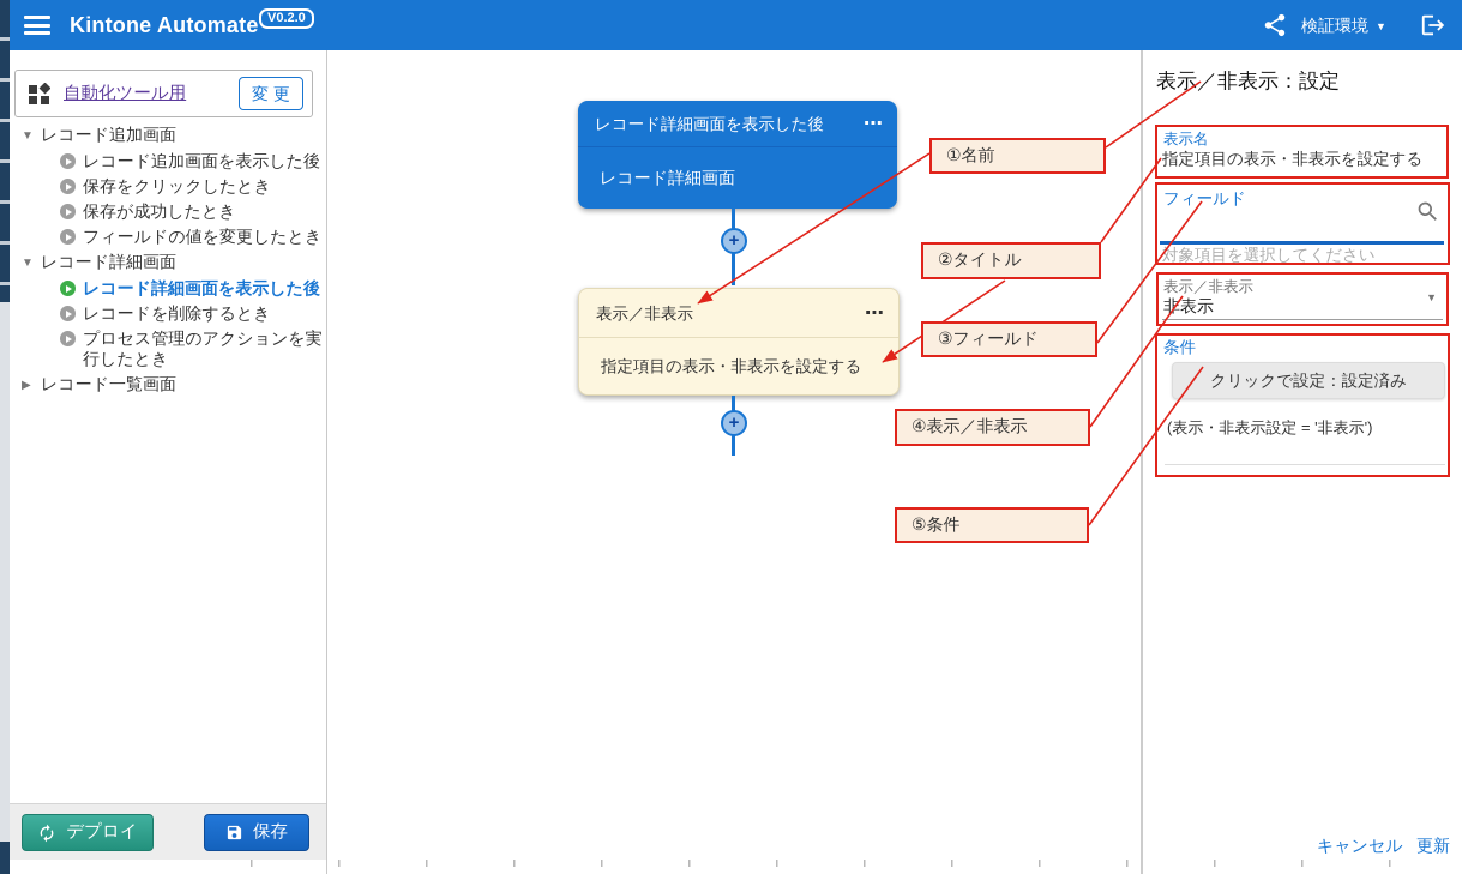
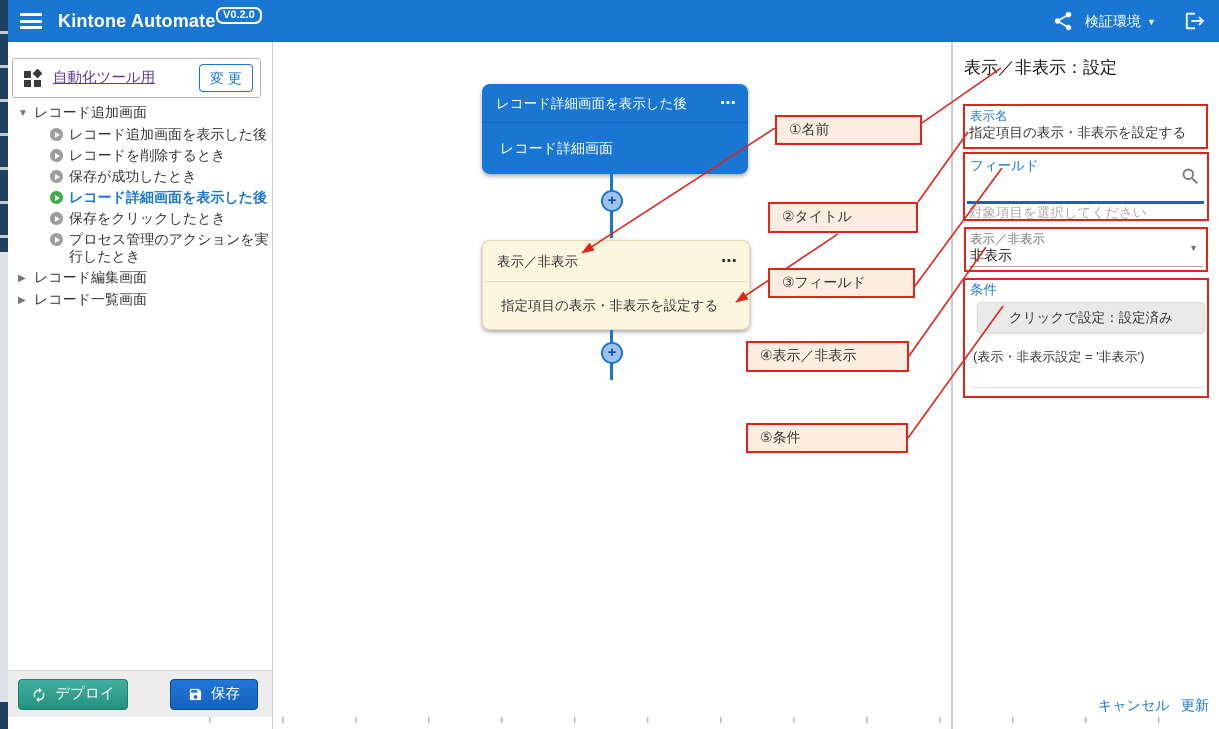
  Kintone Automate
  V0.2.0
  検証環境
  ▼
  自動化ツール用
  変 更
  ▼ レコード追加画面
  レコード追加画面を表示した後
- 保存をクリックしたとき
+ レコードを削除するとき
  保存が成功したとき
- フィールドの値を変更したとき
- ▼ レコード詳細画面
  レコード詳細画面を表示した後
- レコードを削除するとき
+ 保存をクリックしたとき
  プロセス管理のアクションを実行したとき
+ ▶ レコード編集画面
  ▶ レコード一覧画面
  デプロイ
  保存
  レコード詳細画面を表示した後
  ⋯
  レコード詳細画面
  +
  表示／非表示
  ⋯
  指定項目の表示・非表示を設定する
  +
  表示／非表示：設定
  表示名
  指定項目の表示・非表示を設定する
  フィールド
  対象項目を選択してください
  表示／非表示
  非表示
  ▼
  条件
  クリックで設定：設定済み
  (表示・非表示設定 = '非表示')
  キャンセル
  更新
  ①名前
  ②タイトル
  ③フィールド
  ④表示／非表示
  ⑤条件
